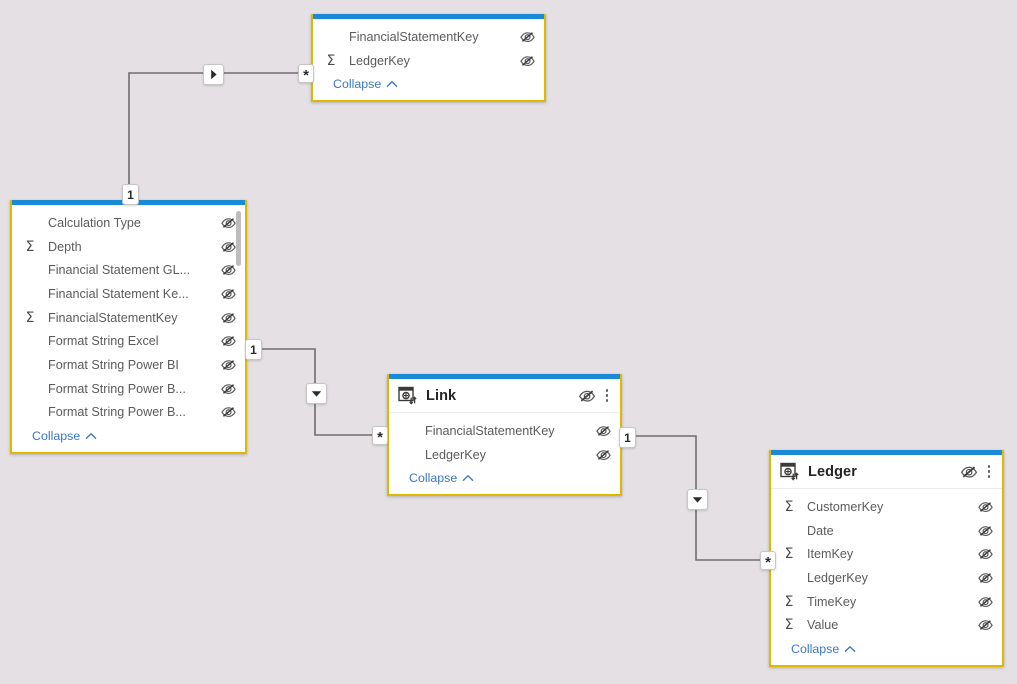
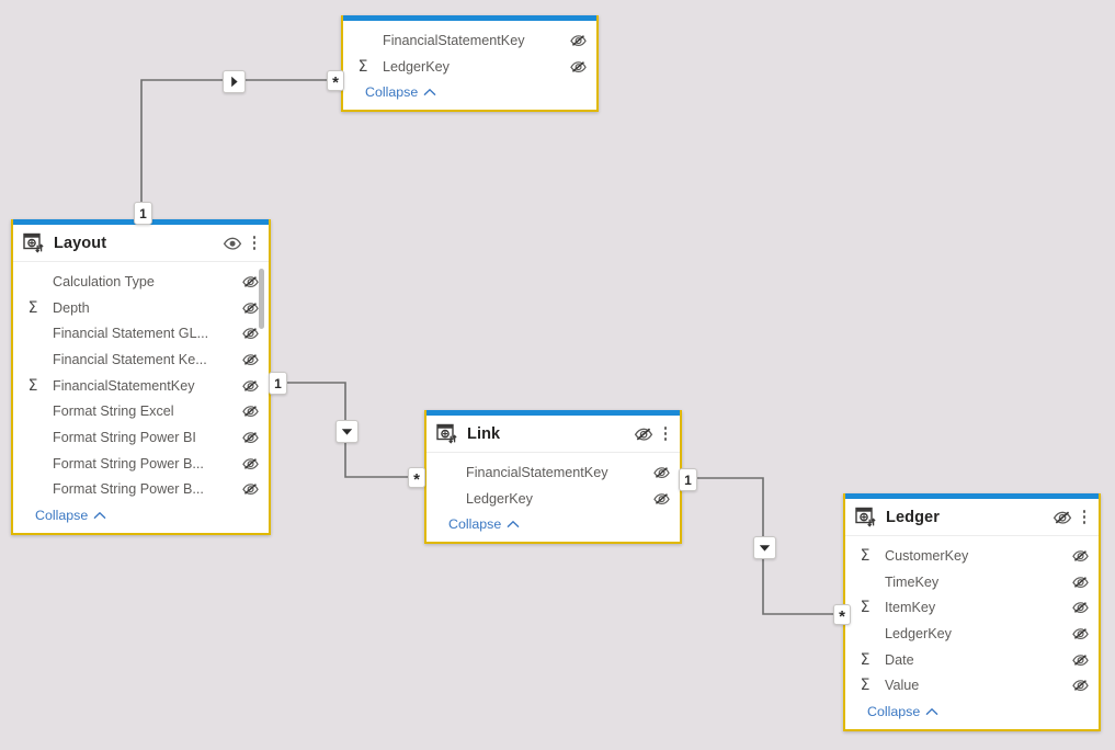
  1
  *
  1
  *
  1
  *
  FinancialStatementKey
  Σ
  LedgerKey
  Collapse
+ Layout
  Calculation Type
  Σ
  Depth
  Financial Statement GL...
  Financial Statement Ke...
  Σ
  FinancialStatementKey
  Format String Excel
  Format String Power BI
  Format String Power B...
  Format String Power B...
  Collapse
  Link
  FinancialStatementKey
  LedgerKey
  Collapse
  Ledger
  Σ
  CustomerKey
- Date
+ TimeKey
  Σ
  ItemKey
  LedgerKey
  Σ
- TimeKey
+ Date
  Σ
  Value
  Collapse
